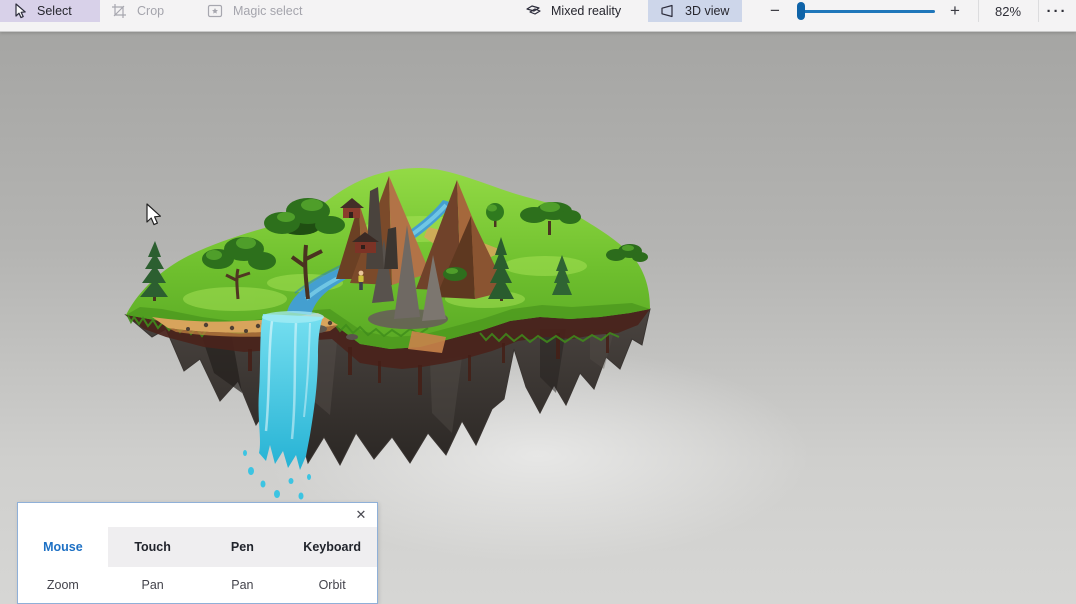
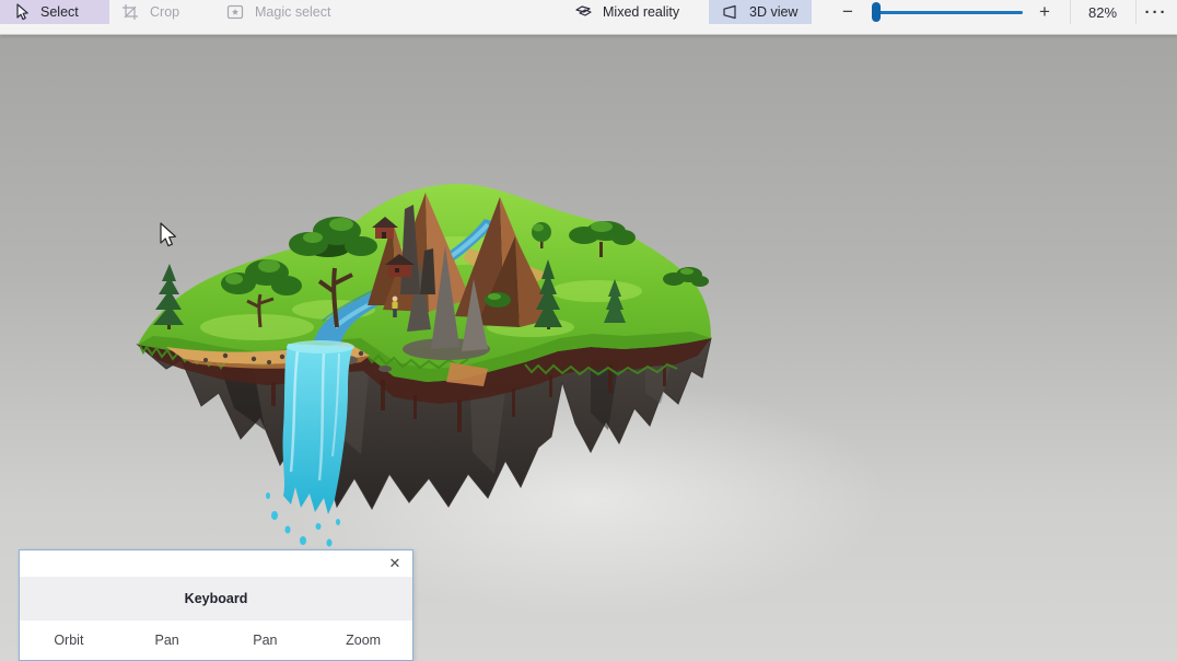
  Select
  Crop
  Magic select
  Mixed reality
  3D view
  −
  +
  82%
  ···
  ✕
- Mouse
- Touch
- Pen
  Keyboard
- Zoom
+ Orbit
  Pan
  Pan
- Orbit
+ Zoom
